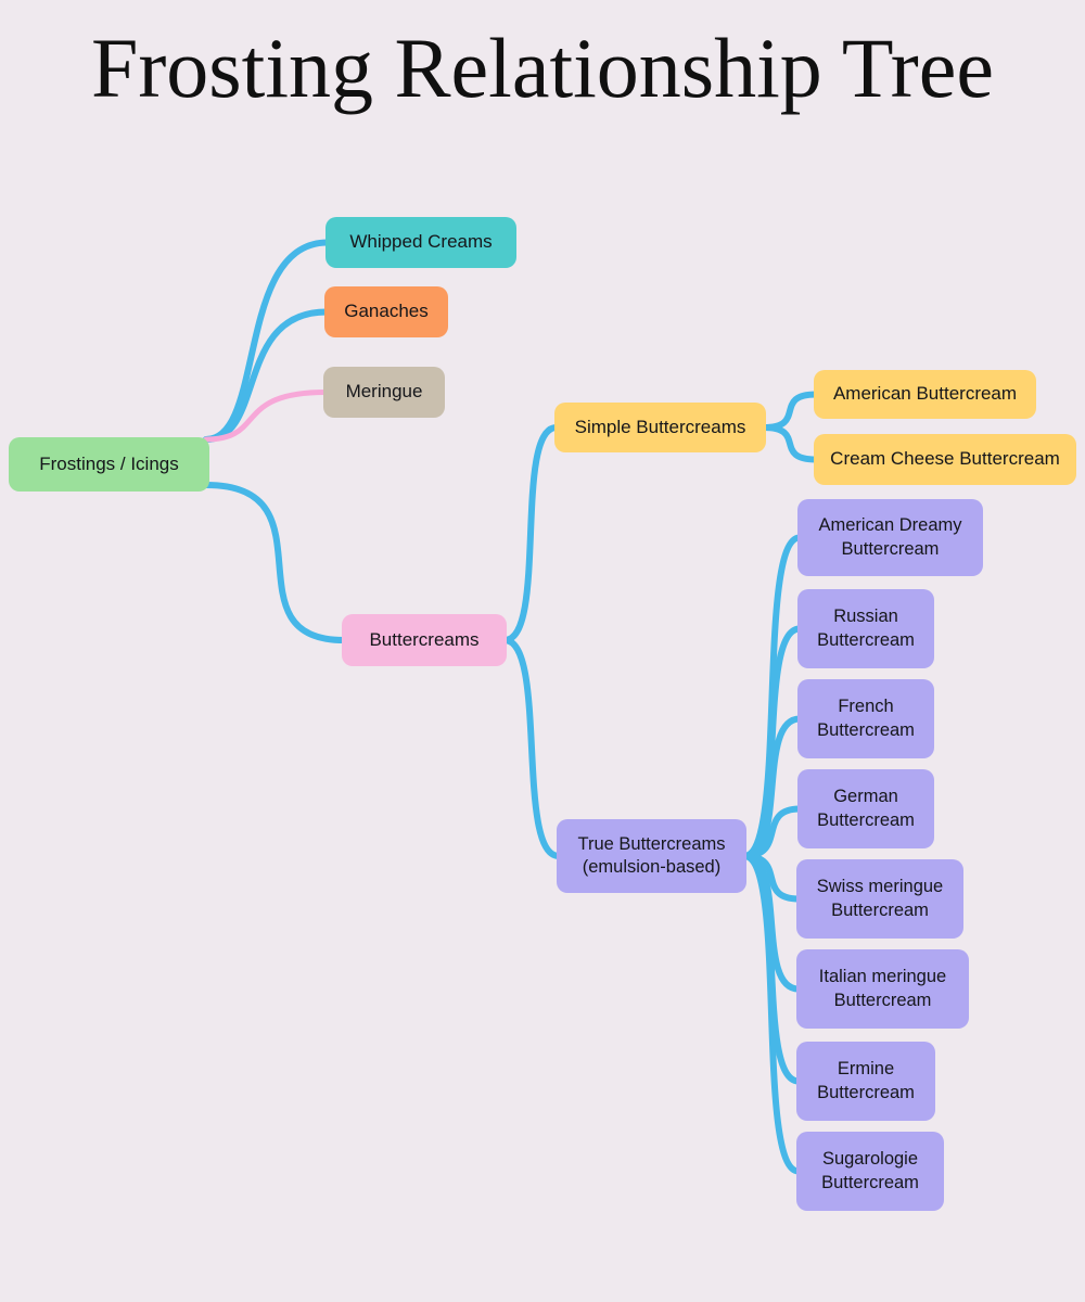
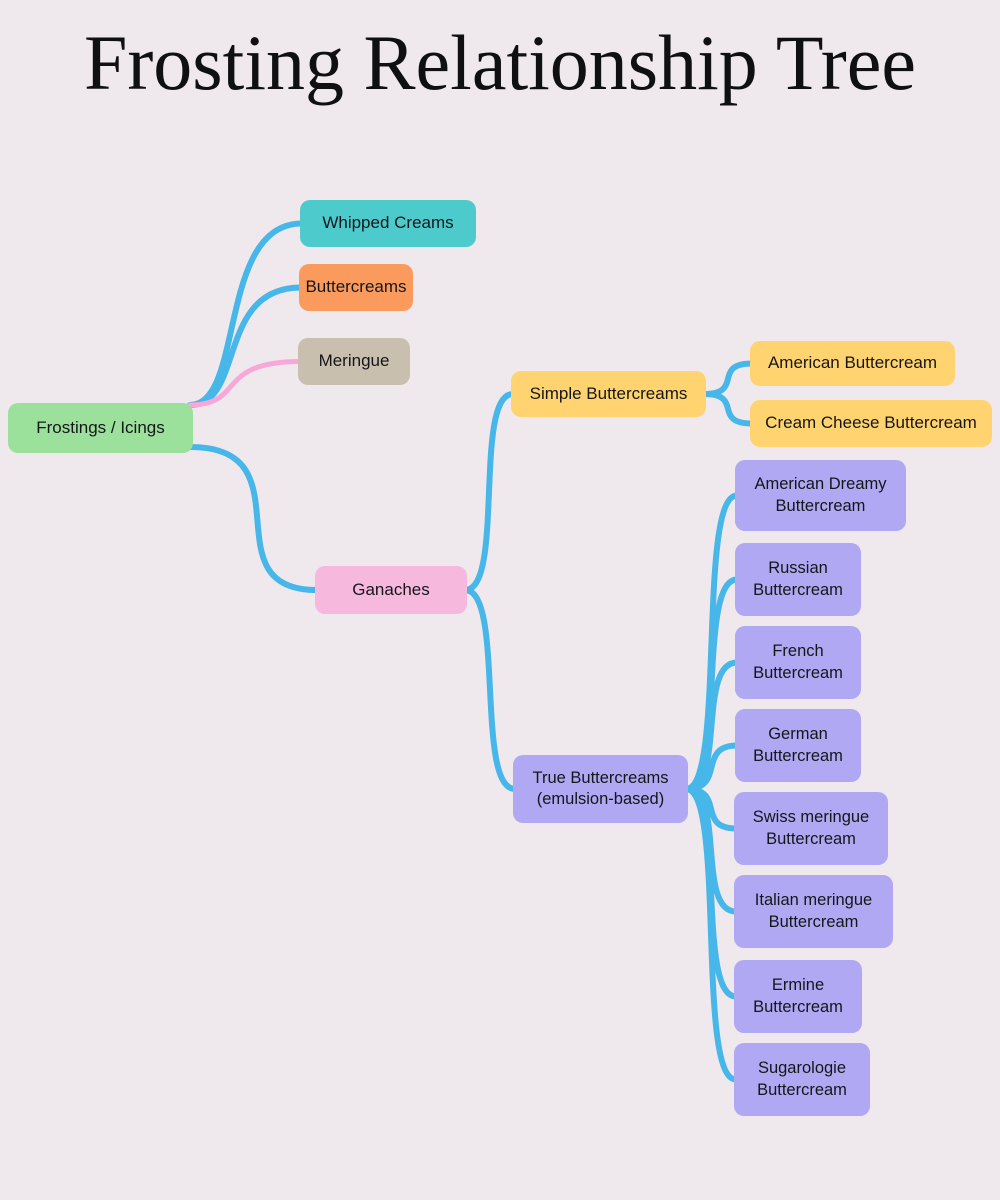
  Frosting Relationship Tree
  Frostings / Icings
  Whipped Creams
- Ganaches
+ Buttercreams
  Meringue
- Buttercreams
+ Ganaches
  Simple Buttercreams
  True Buttercreams
  (emulsion-based)
  American Buttercream
  Cream Cheese Buttercream
  American Dreamy
  Buttercream
  Russian
  Buttercream
  French
  Buttercream
  German
  Buttercream
  Swiss meringue
  Buttercream
  Italian meringue
  Buttercream
  Ermine
  Buttercream
  Sugarologie
  Buttercream
